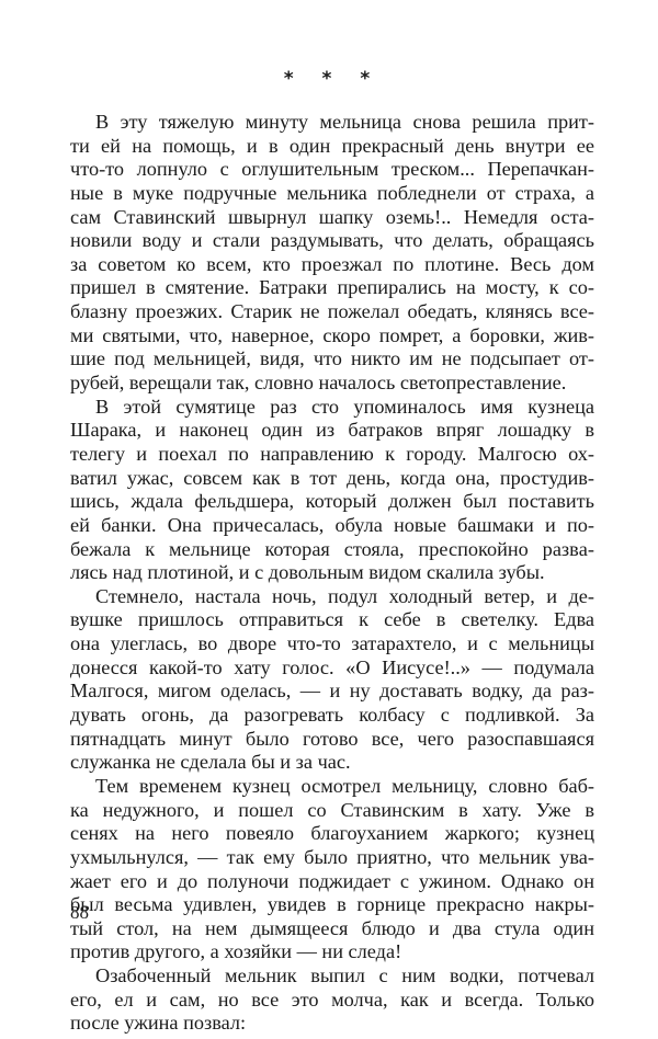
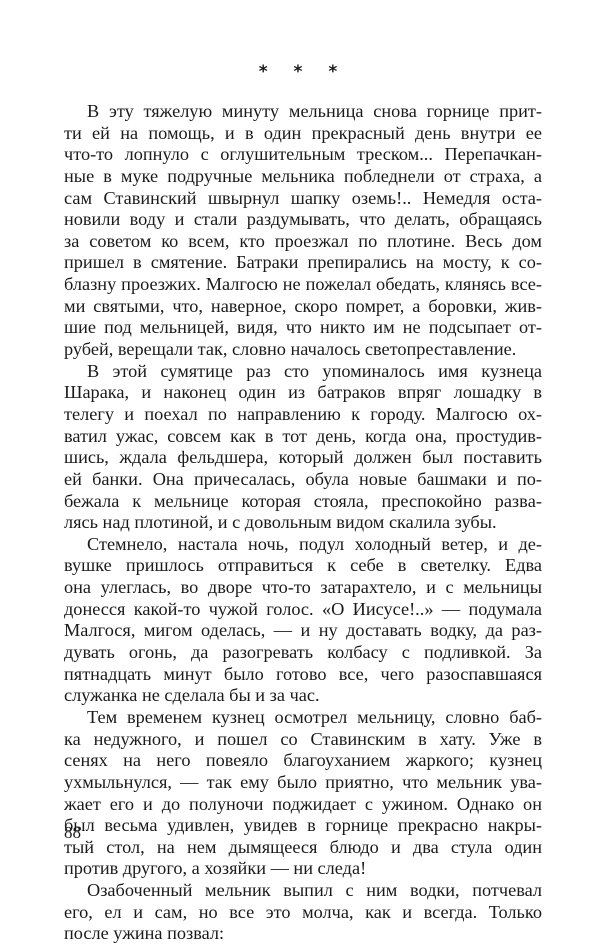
  * * *
- В эту тяжелую минуту мельница снова решила прит-
+ В эту тяжелую минуту мельница снова горнице прит-
  ти ей на помощь, и в один прекрасный день внутри ее
  что-то лопнуло с оглушительным треском... Перепачкан-
  ные в муке подручные мельника побледнели от страха, а
  сам Ставинский швырнул шапку оземь!.. Немедля оста-
  новили воду и стали раздумывать, что делать, обращаясь
  за советом ко всем, кто проезжал по плотине. Весь дом
  пришел в смятение. Батраки препирались на мосту, к со-
- блазну проезжих. Старик не пожелал обедать, клянясь все-
+ блазну проезжих. Малгосю не пожелал обедать, клянясь все-
  ми святыми, что, наверное, скоро помрет, а боровки, жив-
  шие под мельницей, видя, что никто им не подсыпает от-
  рубей, верещали так, словно началось светопреставление.
  В этой сумятице раз сто упоминалось имя кузнеца
  Шарака, и наконец один из батраков впряг лошадку в
  телегу и поехал по направлению к городу. Малгосю ох-
  ватил ужас, совсем как в тот день, когда она, простудив-
  шись, ждала фельдшера, который должен был поставить
  ей банки. Она причесалась, обула новые башмаки и по-
  бежала к мельнице которая стояла, преспокойно развa-
  лясь над плотиной, и с довольным видом скалила зубы.
  Стемнело, настала ночь, подул холодный ветер, и де-
  вушке пришлось отправиться к себе в светелку. Едва
  она улеглась, во дворе что-то затарахтело, и с мельницы
- донесся какой-то хату голос. «О Иисусе!..» — подумала
+ донесся какой-то чужой голос. «О Иисусе!..» — подумала
  Малгося, мигом оделась, — и ну доставать водку, да раз-
  дувать огонь, да разогревать колбасу с подливкой. За
  пятнадцать минут было готово все, чего разоспавшаяся
  служанка не сделала бы и за час.
  Тем временем кузнец осмотрел мельницу, словно баб-
  ка недужного, и пошел со Ставинским в хату. Уже в
  сенях на него повеяло благоуханием жаркого; кузнец
  ухмыльнулся, — так ему было приятно, что мельник ува-
  жает его и до полуночи поджидает с ужином. Однако он
  был весьма удивлен, увидев в горнице прекрасно накры-
  тый стол, на нем дымящееся блюдо и два стула один
  против другого, а хозяйки — ни следа!
  Озабоченный мельник выпил с ним водки, потчевал
  его, ел и сам, но все это молча, как и всегда. Только
  после ужина позвал:
  88
